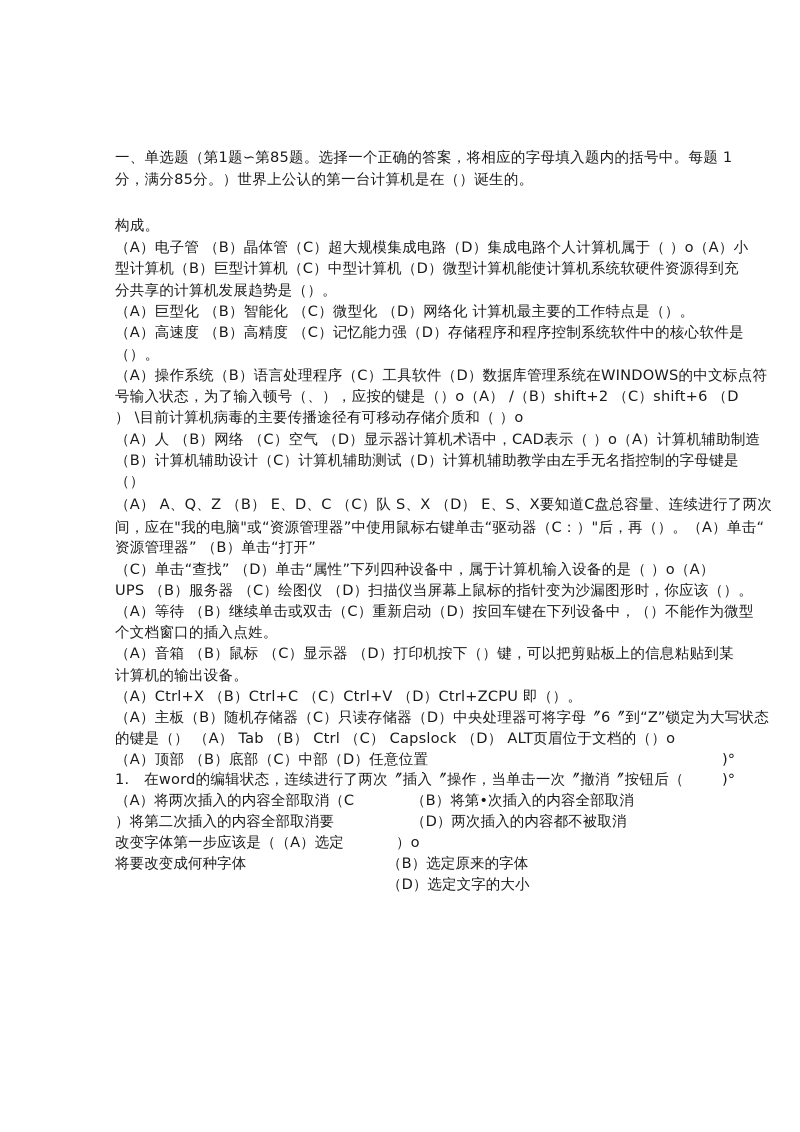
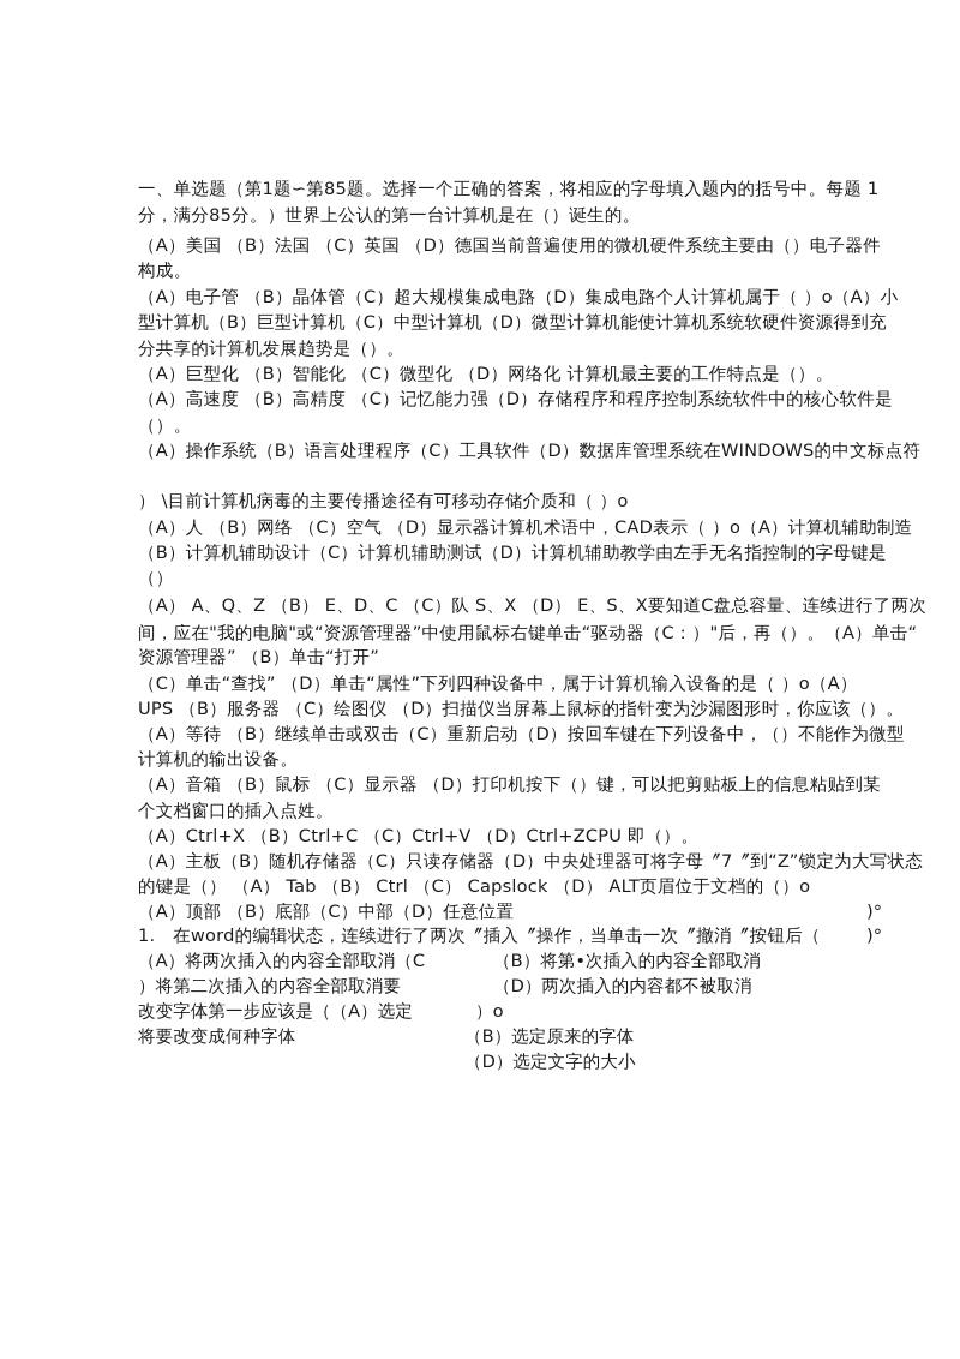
  一、单选题（第1题∽第85题。选择一个正确的答案，将相应的字母填入题内的括号中。每题 1
  分，满分85分。）世界上公认的第一台计算机是在（）诞生的。
+ （A）美国 （B）法国 （C）英国 （D）德国当前普遍使用的微机硬件系统主要由（）电子器件
  构成。
  （A）电子管 （B）晶体管（C）超大规模集成电路（D）集成电路个人计算机属于（ ）o（A）小
  型计算机（B）巨型计算机（C）中型计算机（D）微型计算机能使计算机系统软硬件资源得到充
  分共享的计算机发展趋势是（）。
  （A）巨型化 （B）智能化 （C）微型化 （D）网络化 计算机最主要的工作特点是（）。
  （A）高速度 （B）高精度 （C）记忆能力强（D）存储程序和程序控制系统软件中的核心软件是
  （）。
  （A）操作系统（B）语言处理程序（C）工具软件（D）数据库管理系统在WINDOWS的中文标点符
- 号输入状态，为了输入顿号（、），应按的键是（）o（A） /（B）shift+2 （C）shift+6 （D
  ） \目前计算机病毒的主要传播途径有可移动存储介质和（ ）o
  （A）人 （B）网络 （C）空气 （D）显示器计算机术语中，CAD表示（ ）o（A）计算机辅助制造
  （B）计算机辅助设计（C）计算机辅助测试（D）计算机辅助教学由左手无名指控制的字母键是
  （）
  （A） A、Q、Z （B） E、D、C （C）队 S、X （D） E、S、X要知道C盘总容量、连续进行了两次
  间，应在"我的电脑"或“资源管理器”中使用鼠标右键单击“驱动器（C：）"后，再（）。（A）单击“
  资源管理器” （B）单击“打开”
  （C）单击“查找” （D）单击“属性”下列四种设备中，属于计算机输入设备的是（ ）o（A）
  UPS （B）服务器 （C）绘图仪 （D）扫描仪当屏幕上鼠标的指针变为沙漏图形时，你应该（）。
  （A）等待 （B）继续单击或双击（C）重新启动（D）按回车键在下列设备中，（）不能作为微型
- 个文档窗口的插入点姓。
+ 计算机的输出设备。
  （A）音箱 （B）鼠标 （C）显示器 （D）打印机按下（）键，可以把剪贴板上的信息粘贴到某
- 计算机的输出设备。
+ 个文档窗口的插入点姓。
  （A）Ctrl+X （B）Ctrl+C （C）Ctrl+V （D）Ctrl+ZCPU 即（）。
- （A）主板（B）随机存储器（C）只读存储器（D）中央处理器可将字母〞6〞到“Z”锁定为大写状态
+ （A）主板（B）随机存储器（C）只读存储器（D）中央处理器可将字母〞7〞到“Z”锁定为大写状态
  的键是（） （A） Tab （B） Ctrl （C） Capslock （D） ALT页眉位于文档的（）o
  （A）顶部 （B）底部（C）中部（D）任意位置
  )°
  1. 在word的编辑状态，连续进行了两次〞插入〞操作，当单击一次〞撤消〞按钮后（
  )°
  （A）将两次插入的内容全部取消（C
  ）将第二次插入的内容全部取消要
  改变字体第一步应该是（（A）选定
  将要改变成何种字体
  （B）将第•次插入的内容全部取消
  （D）两次插入的内容都不被取消
  ）o
  （B）选定原来的字体
  （D）选定文字的大小
